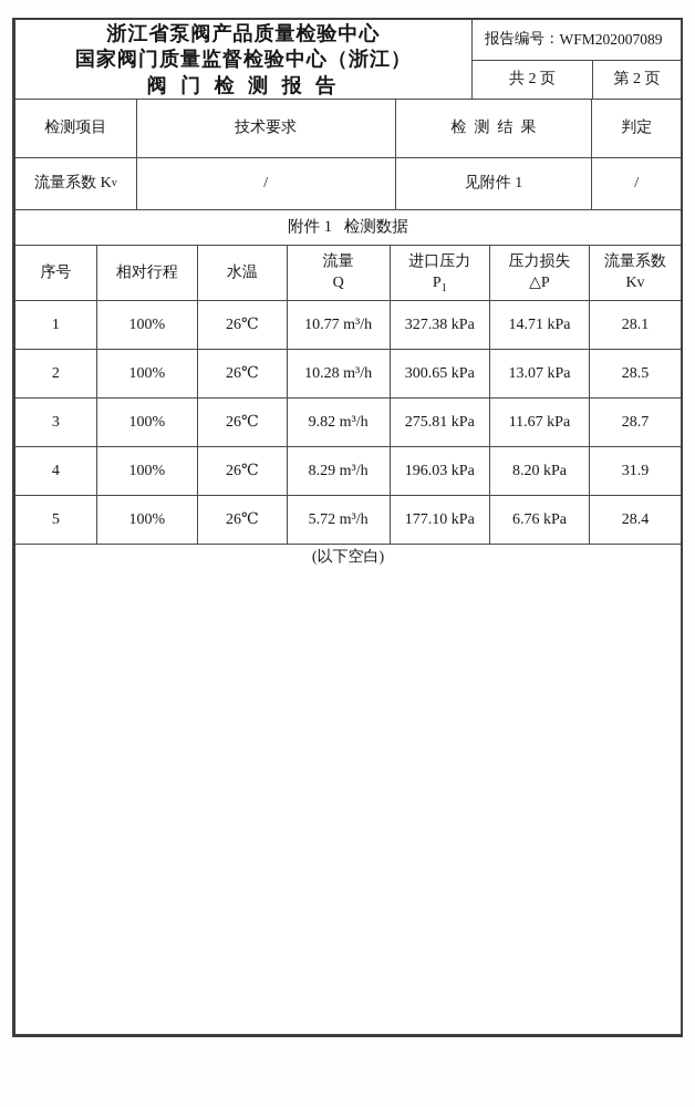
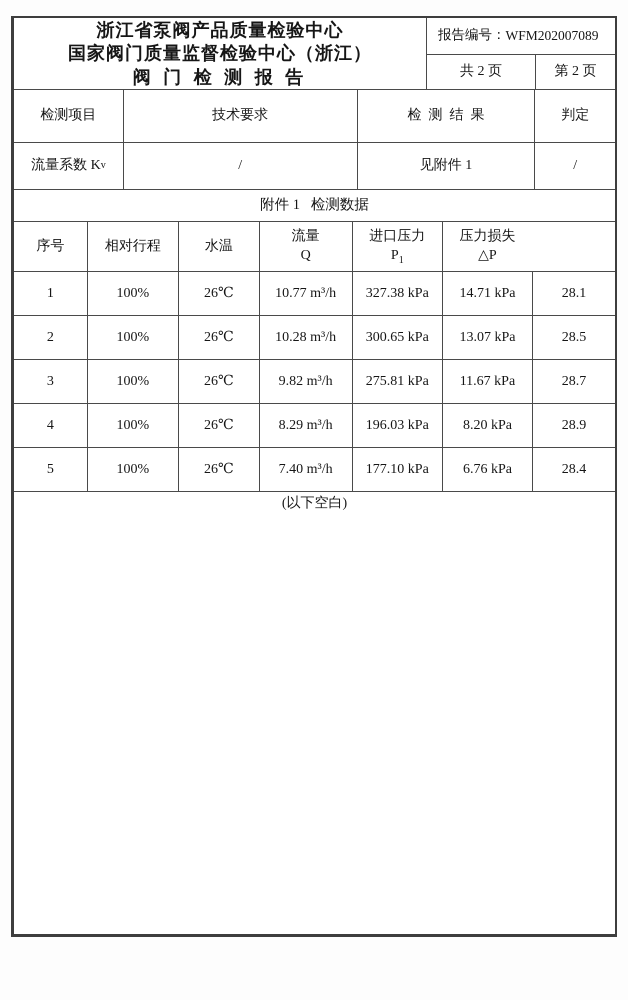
  浙江省泵阀产品质量检验中心
  国家阀门质量监督检验中心（浙江）
  阀 门 检 测 报 告
  报告编号：
  WFM202007089
  共 2 页
  第 2 页
  检测项目
  技术要求
  检 测 结 果
  判定
  流量系数 K
  v
  /
  见附件 1
  /
  附件 1 检测数据
  序号
  相对行程
  水温
  流量
  Q
  进口压力
  P1
  压力损失
  △P
- 流量系数
- Kv
  1
  100%
  26℃
  10.77 m³/h
  327.38 kPa
  14.71 kPa
  28.1
  2
  100%
  26℃
  10.28 m³/h
  300.65 kPa
  13.07 kPa
  28.5
  3
  100%
  26℃
  9.82 m³/h
  275.81 kPa
  11.67 kPa
  28.7
  4
  100%
  26℃
  8.29 m³/h
  196.03 kPa
  8.20 kPa
- 31.9
+ 28.9
  5
  100%
  26℃
- 5.72 m³/h
+ 7.40 m³/h
  177.10 kPa
  6.76 kPa
  28.4
  (以下空白)
